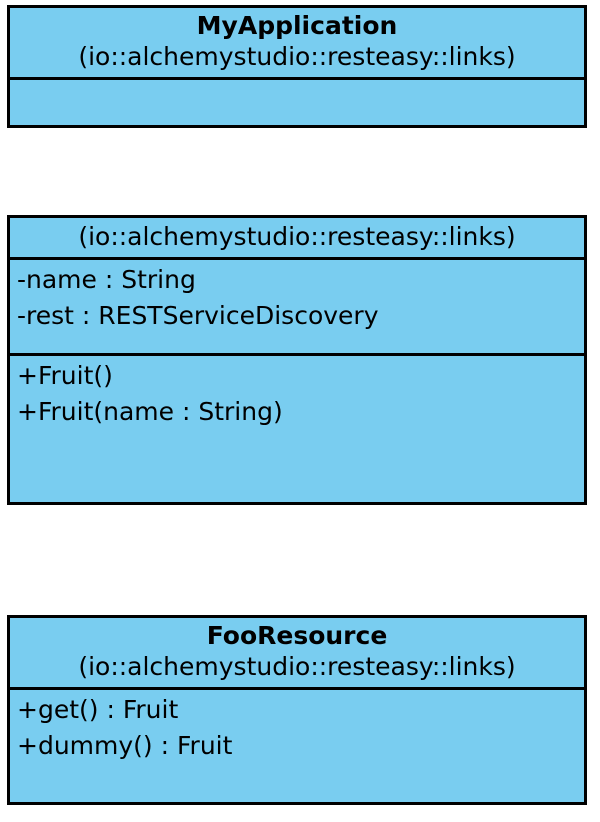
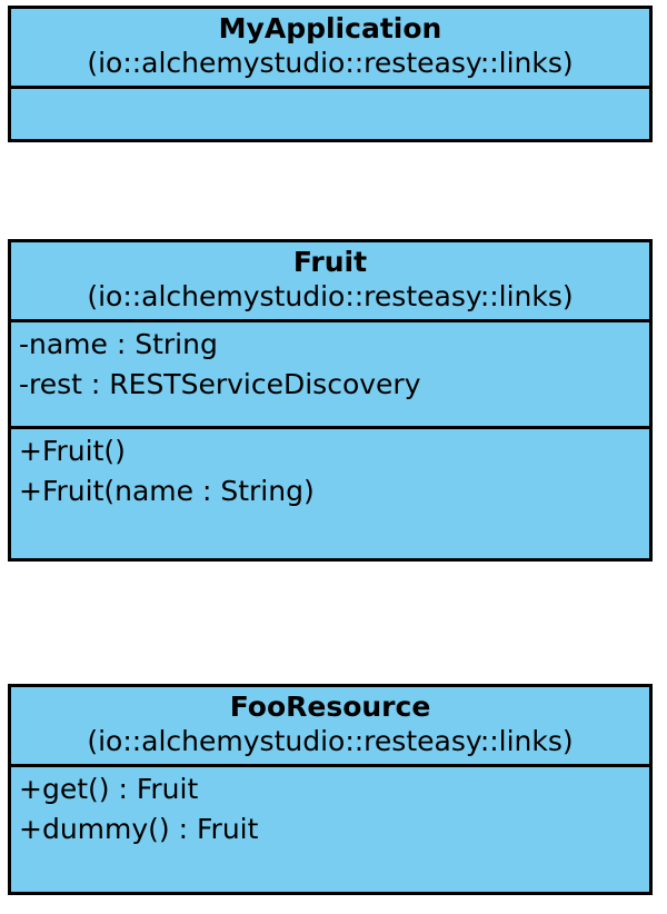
  MyApplication
  (io::alchemystudio::resteasy::links)
+ Fruit
  (io::alchemystudio::resteasy::links)
  -name : String
  -rest : RESTServiceDiscovery
  +Fruit()
  +Fruit(name : String)
  FooResource
  (io::alchemystudio::resteasy::links)
  +get() : Fruit
  +dummy() : Fruit
